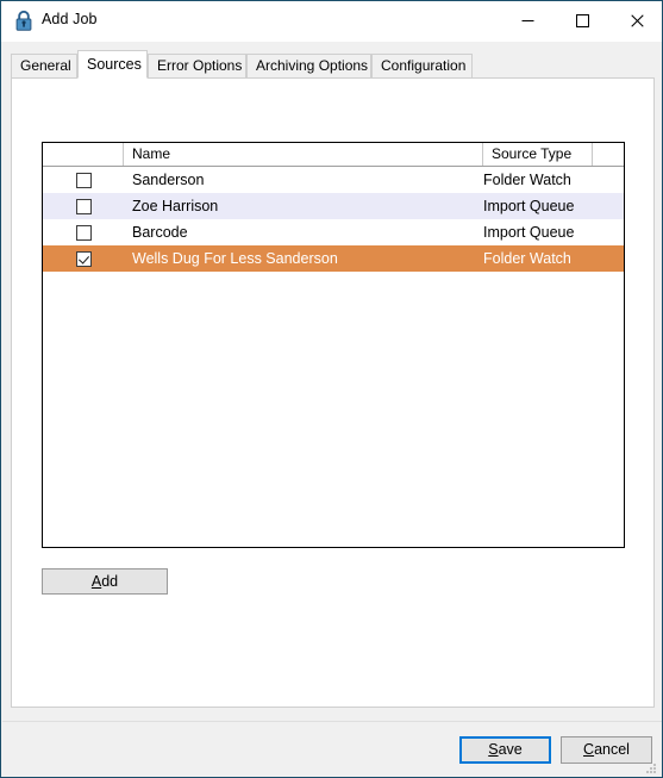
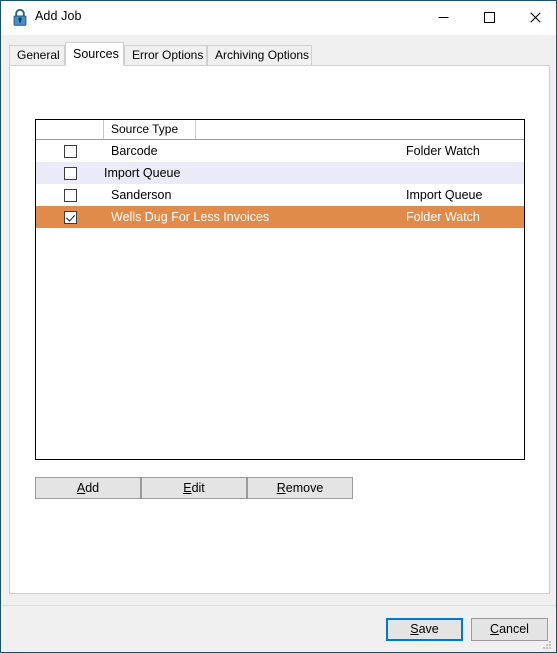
  Add Job
  General
  Sources
  Error Options
  Archiving Options
- Configuration
- Name
  Source Type
- Sanderson
+ Barcode
  Folder Watch
- Zoe Harrison
  Import Queue
- Barcode
+ Sanderson
  Import Queue
- Wells Dug For Less Sanderson
+ Wells Dug For Less Invoices
  Folder Watch
  Add
+ Edit
+ Remove
  Save
  Cancel
